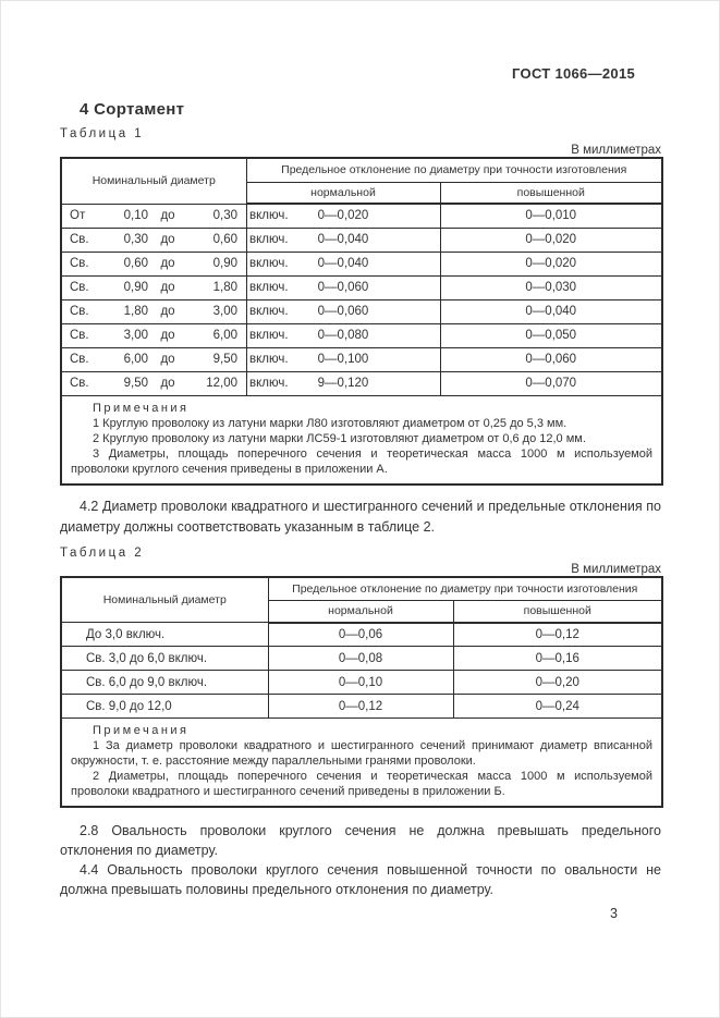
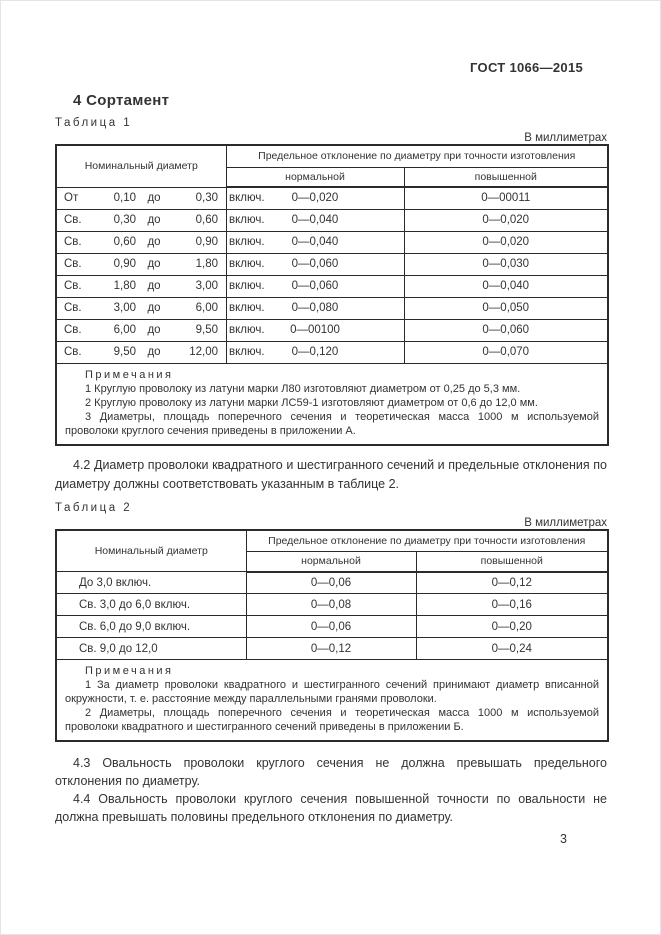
  ГОСТ 1066—2015
  4 Сортамент
  Таблица 1
  В миллиметрах
  Номинальный диаметр	Предельное отклонение по диаметру при точности изготовления
  нормальной	повышенной
- От 0,10 до 0,30 включ.	0—0,020	0—0,010
+ От 0,10 до 0,30 включ.	0—0,020	0—00011
  Св. 0,30 до 0,60 включ.	0—0,040	0—0,020
  Св. 0,60 до 0,90 включ.	0—0,040	0—0,020
  Св. 0,90 до 1,80 включ.	0—0,060	0—0,030
  Св. 1,80 до 3,00 включ.	0—0,060	0—0,040
  Св. 3,00 до 6,00 включ.	0—0,080	0—0,050
- Св. 6,00 до 9,50 включ.	0—0,100	0—0,060
+ Св. 6,00 до 9,50 включ.	0—00100	0—0,060
- Св. 9,50 до 12,00 включ.	9—0,120	0—0,070
+ Св. 9,50 до 12,00 включ.	0—0,120	0—0,070
  Примечания 1 Круглую проволоку из латуни марки Л80 изготовляют диаметром от 0,25 до 5,3 мм. 2 Круглую проволоку из латуни марки ЛС59-1 изготовляют диаметром от 0,6 до 12,0 мм. 3 Диаметры, площадь поперечного сечения и теоретическая масса 1000 м используемой проволоки круглого сечения приведены в приложении А.
  4.2 Диаметр проволоки квадратного и шестигранного сечений и предельные отклонения по диаметру должны соответствовать указанным в таблице 2.
  Таблица 2
  В миллиметрах
  Номинальный диаметр	Предельное отклонение по диаметру при точности изготовления
  нормальной	повышенной
  До 3,0 включ.	0—0,06	0—0,12
  Св. 3,0 до 6,0 включ.	0—0,08	0—0,16
- Св. 6,0 до 9,0 включ.	0—0,10	0—0,20
+ Св. 6,0 до 9,0 включ.	0—0,06	0—0,20
  Св. 9,0 до 12,0	0—0,12	0—0,24
  Примечания 1 За диаметр проволоки квадратного и шестигранного сечений принимают диаметр вписанной окружности, т. е. расстояние между параллельными гранями проволоки. 2 Диаметры, площадь поперечного сечения и теоретическая масса 1000 м используемой проволоки квадратного и шестигранного сечений приведены в приложении Б.
- 2.8 Овальность проволоки круглого сечения не должна превышать предельного отклонения по диаметру.
+ 4.3 Овальность проволоки круглого сечения не должна превышать предельного отклонения по диаметру.
  4.4 Овальность проволоки круглого сечения повышенной точности по овальности не должна превышать половины предельного отклонения по диаметру.
  3
